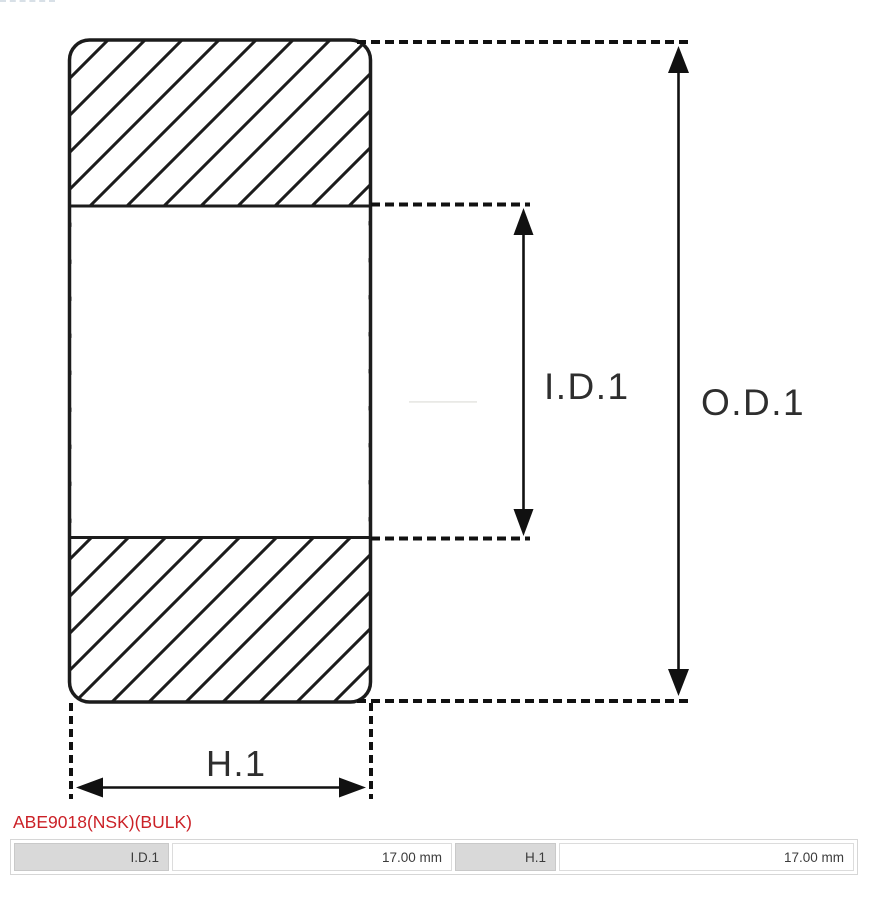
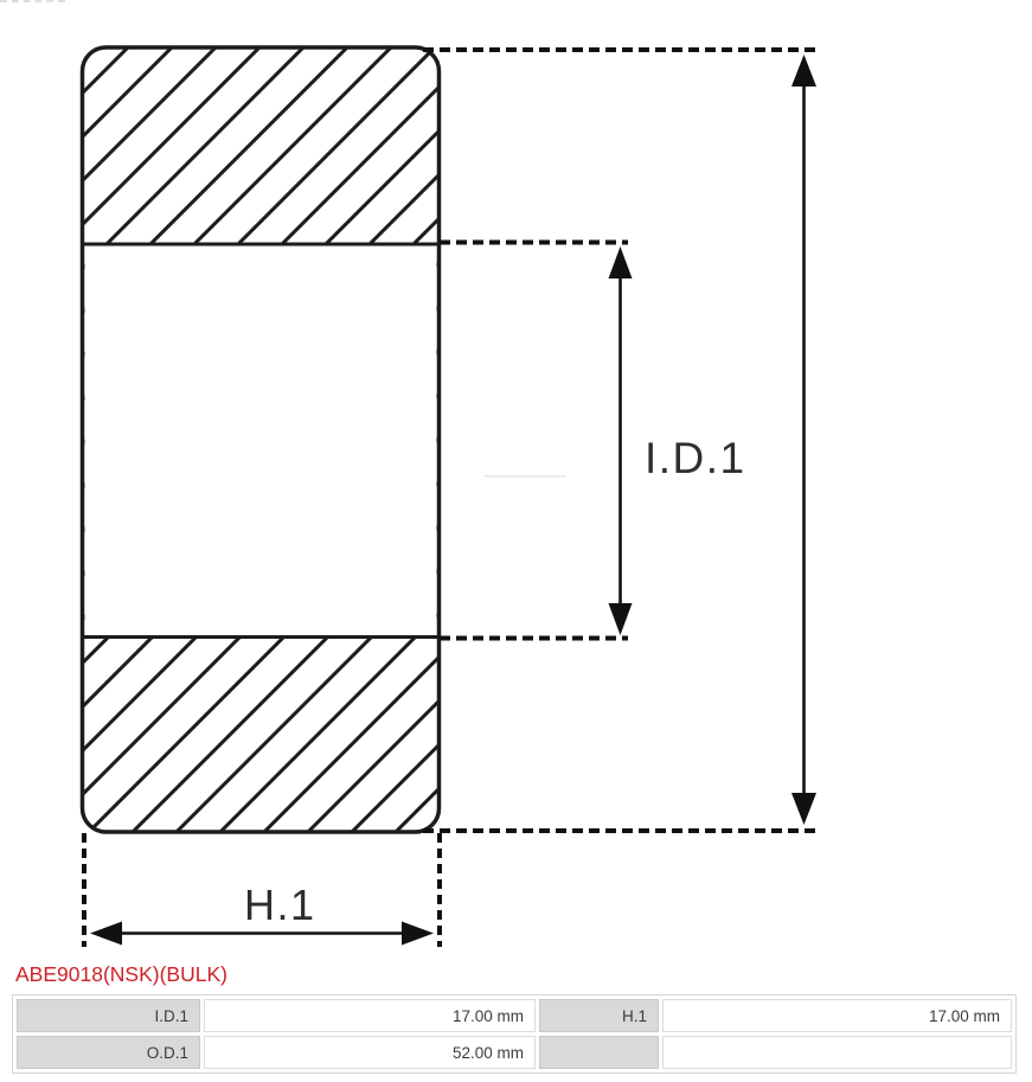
  I.D.1
- O.D.1
  H.1
  ABE9018(NSK)(BULK)
  I.D.1	17.00 mm	H.1	17.00 mm
+ O.D.1	52.00 mm
